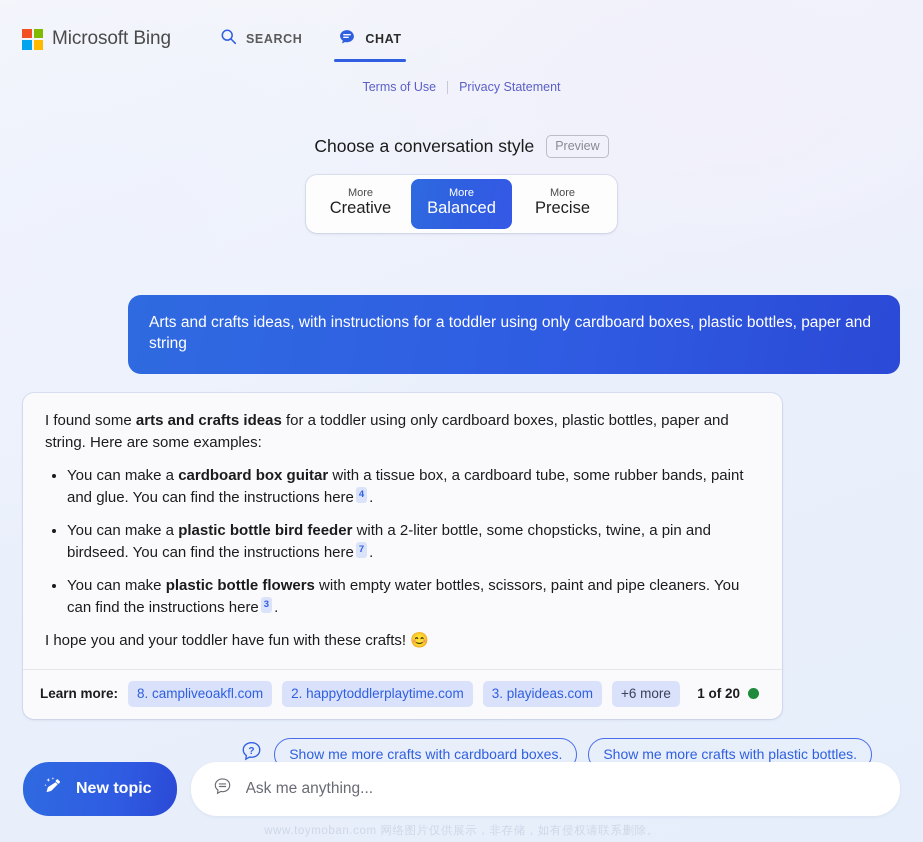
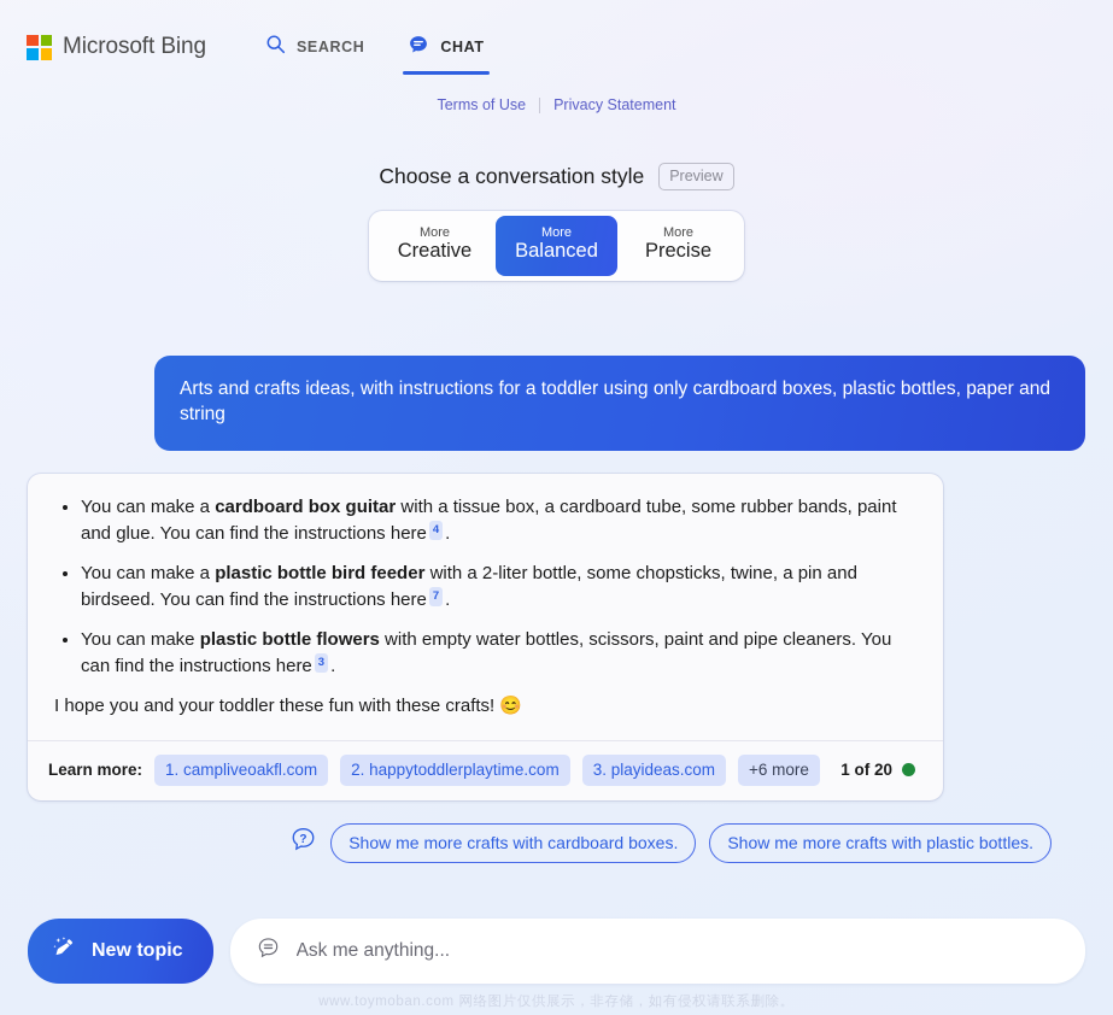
  Microsoft Bing
  SEARCH
  CHAT
  Terms of Use
  Privacy Statement
  Choose a conversation style
  Preview
  More
  Creative
  More
  Balanced
  More
  Precise
  Arts and crafts ideas, with instructions for a toddler using only cardboard boxes, plastic bottles, paper and string
- I found some arts and crafts ideas for a toddler using only cardboard boxes, plastic bottles, paper and string. Here are some examples:
  You can make a cardboard box guitar with a tissue box, a cardboard tube, some rubber bands, paint and glue. You can find the instructions here 4 .
  You can make a plastic bottle bird feeder with a 2-liter bottle, some chopsticks, twine, a pin and birdseed. You can find the instructions here 7 .
  You can make plastic bottle flowers with empty water bottles, scissors, paint and pipe cleaners. You can find the instructions here 3 .
- I hope you and your toddler have fun with these crafts! 😊
+ I hope you and your toddler these fun with these crafts! 😊
  Learn more:
- 8. campliveoakfl.com
+ 1. campliveoakfl.com
  2. happytoddlerplaytime.com
  3. playideas.com
  +6 more
  1 of 20
  ?
  Show me more crafts with cardboard boxes.
  Show me more crafts with plastic bottles.
  New topic
  Ask me anything...
  www.toymoban.com 网络图片仅供展示，非存储，如有侵权请联系删除。
